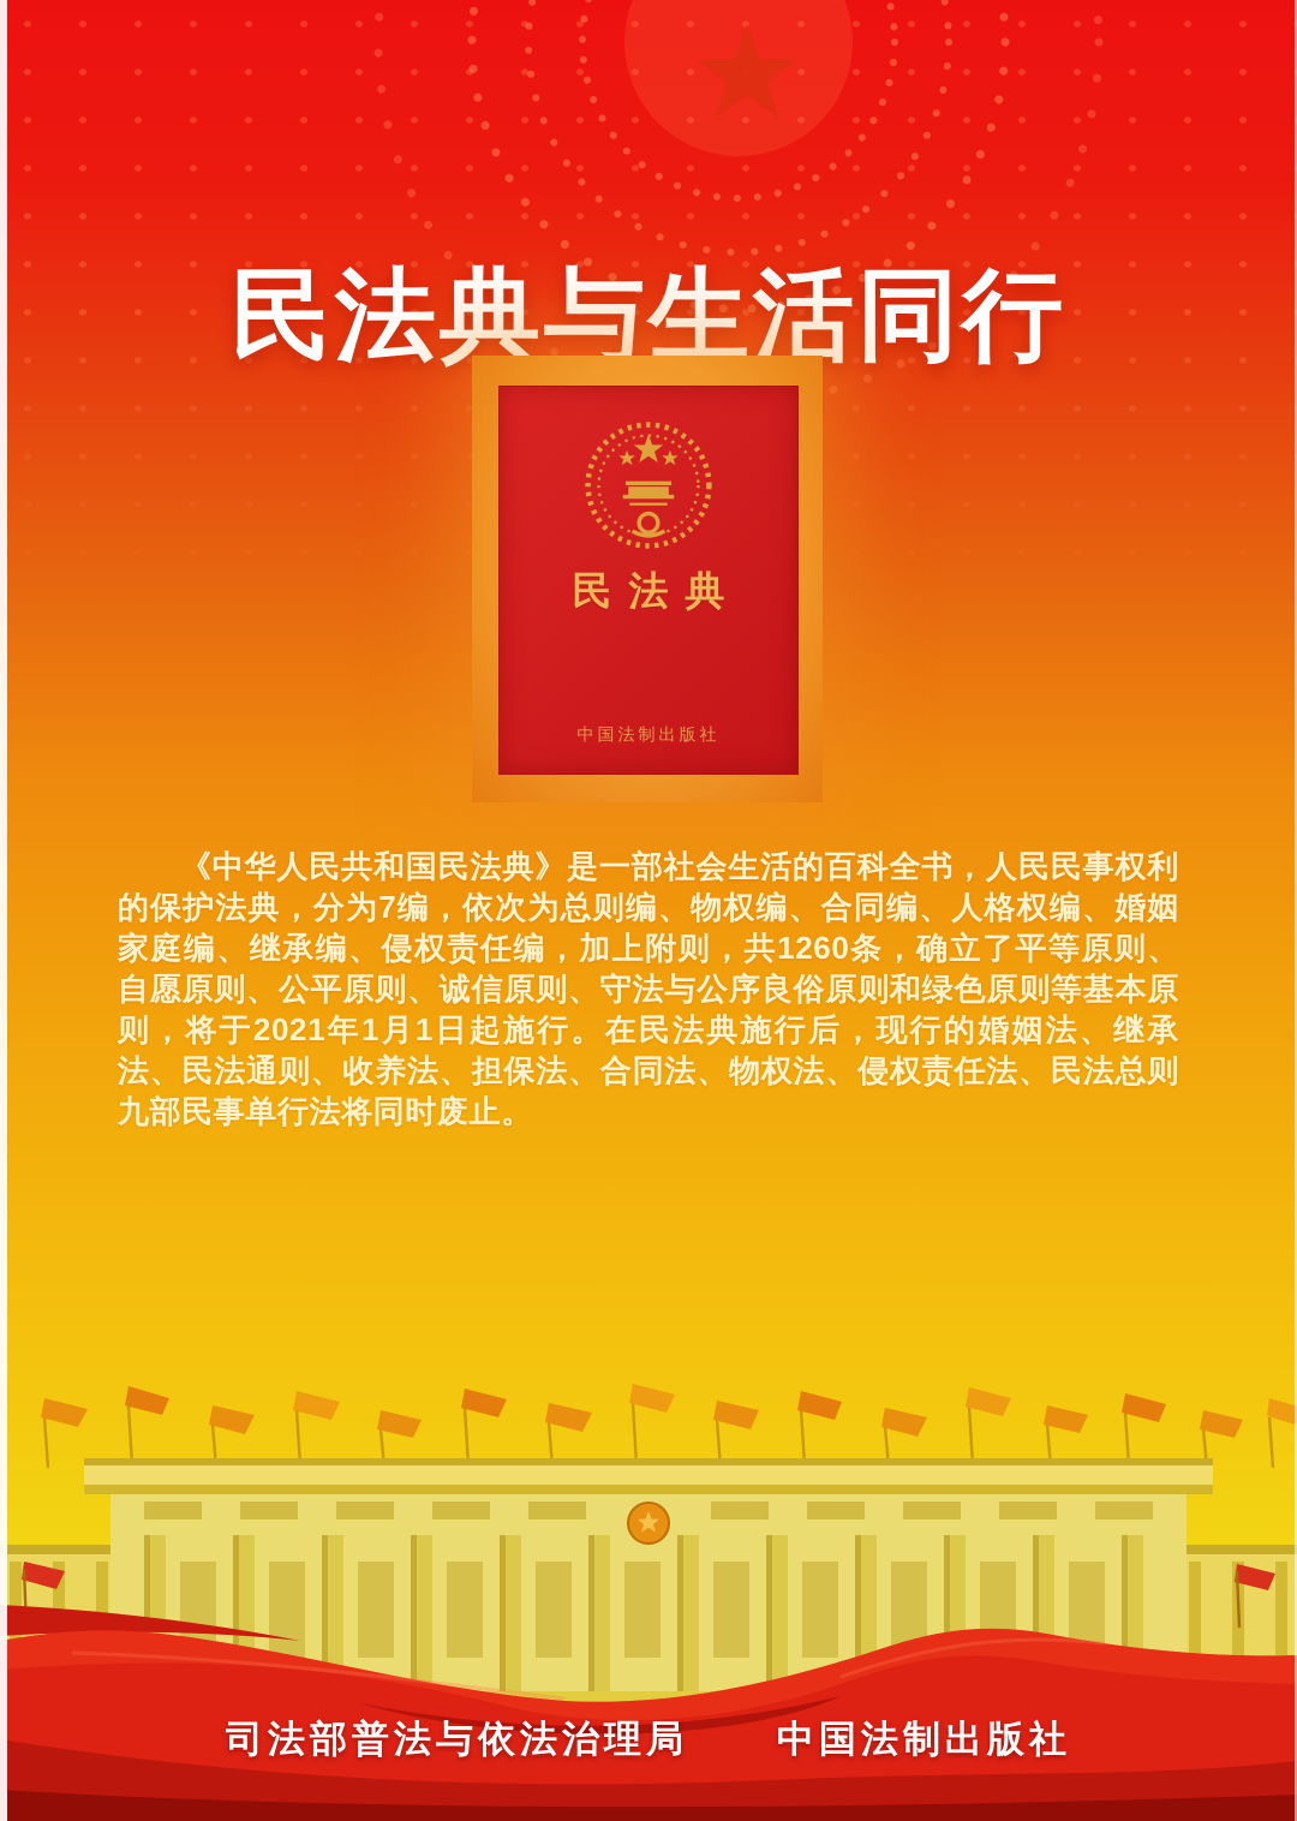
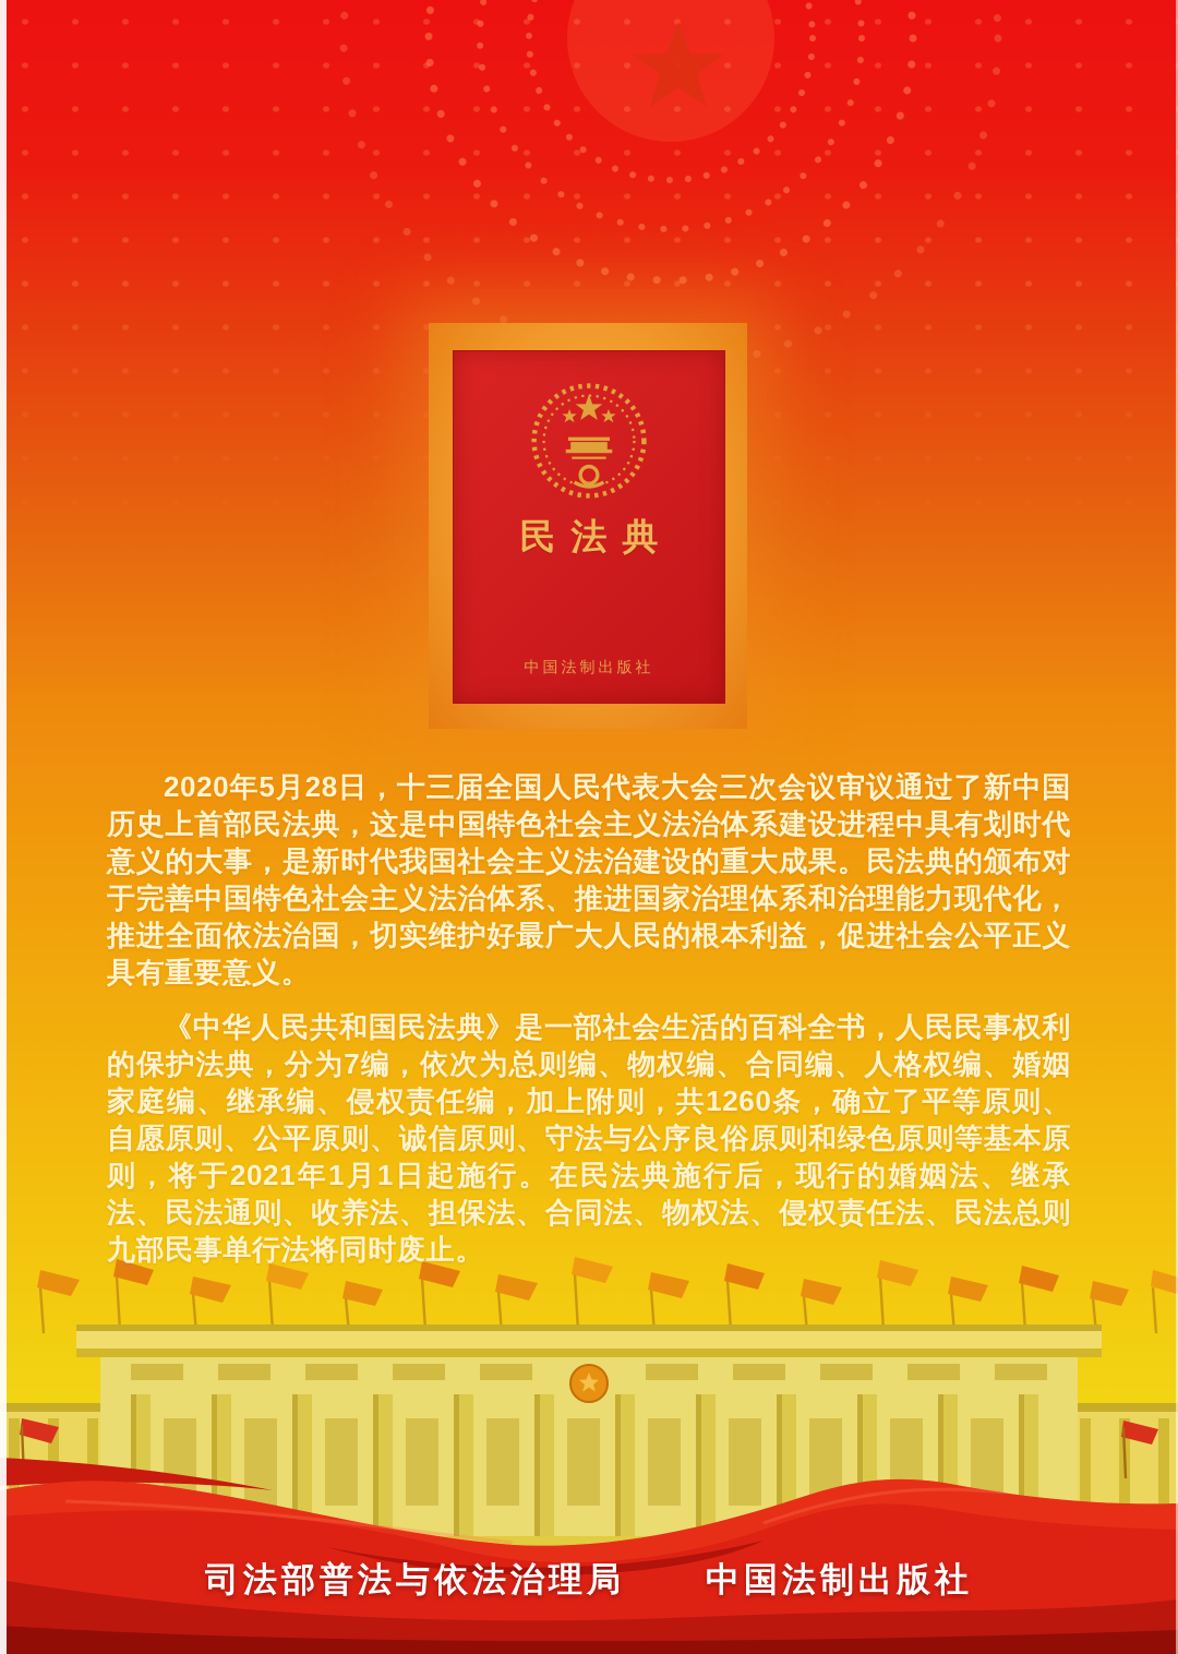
- 民法典与生活同行
  民法典
  中国法制出版社
+ 2020年5月28日，十三届全国人民代表大会三次会议审议通过了新中国历史上首部民法典，这是中国特色社会主义法治体系建设进程中具有划时代意义的大事，是新时代我国社会主义法治建设的重大成果。民法典的颁布对于完善中国特色社会主义法治体系、推进国家治理体系和治理能力现代化，推进全面依法治国，切实维护好最广大人民的根本利益，促进社会公平正义具有重要意义。
  《中华人民共和国民法典》是一部社会生活的百科全书，人民民事权利的保护法典，分为7编，依次为总则编、物权编、合同编、人格权编、婚姻家庭编、继承编、侵权责任编，加上附则，共1260条，确立了平等原则、自愿原则、公平原则、诚信原则、守法与公序良俗原则和绿色原则等基本原则，将于2021年1月1日起施行。在民法典施行后，现行的婚姻法、继承法、民法通则、收养法、担保法、合同法、物权法、侵权责任法、民法总则九部民事单行法将同时废止。
  司法部普法与依法治理局
  中国法制出版社
